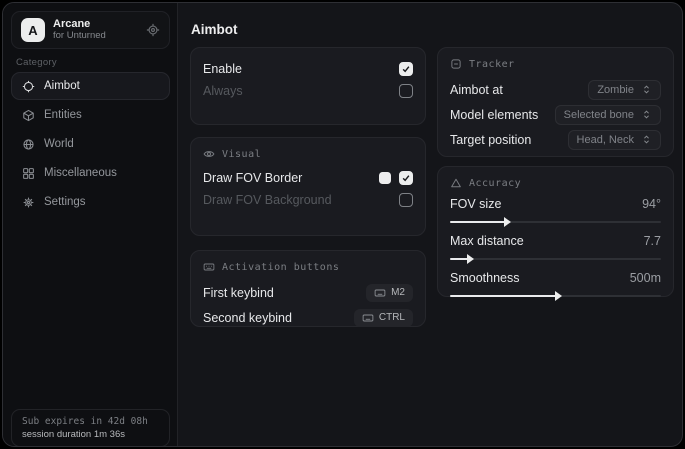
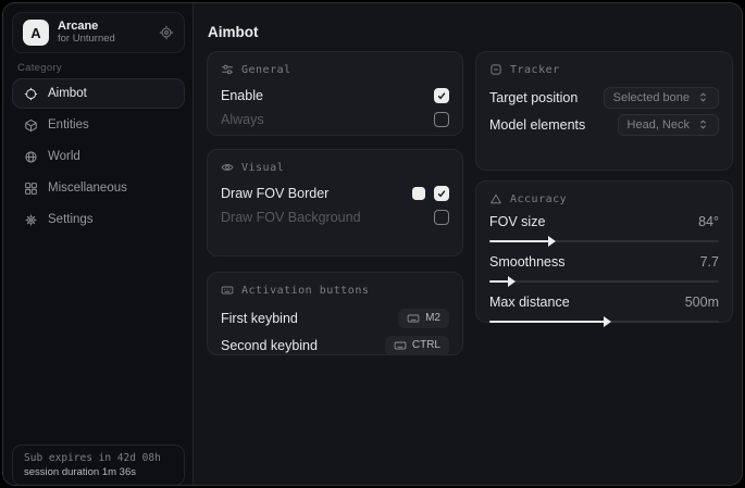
  A
  Arcane
  for Unturned
  Category
  Aimbot
  Entities
  World
  Miscellaneous
  Settings
  Sub expires in 42d 08h
  session duration 1m 36s
  Aimbot
+ General
  Enable
  Always
  Visual
  Draw FOV Border
  Draw FOV Background
  Activation buttons
  First keybind
  M2
  Second keybind
  CTRL
  Tracker
- Aimbot at
- Zombie
- Model elements
+ Target position
  Selected bone
- Target position
+ Model elements
  Head, Neck
  Accuracy
  FOV size
- 94°
+ 84°
- Max distance
+ Smoothness
  7.7
- Smoothness
+ Max distance
  500m
